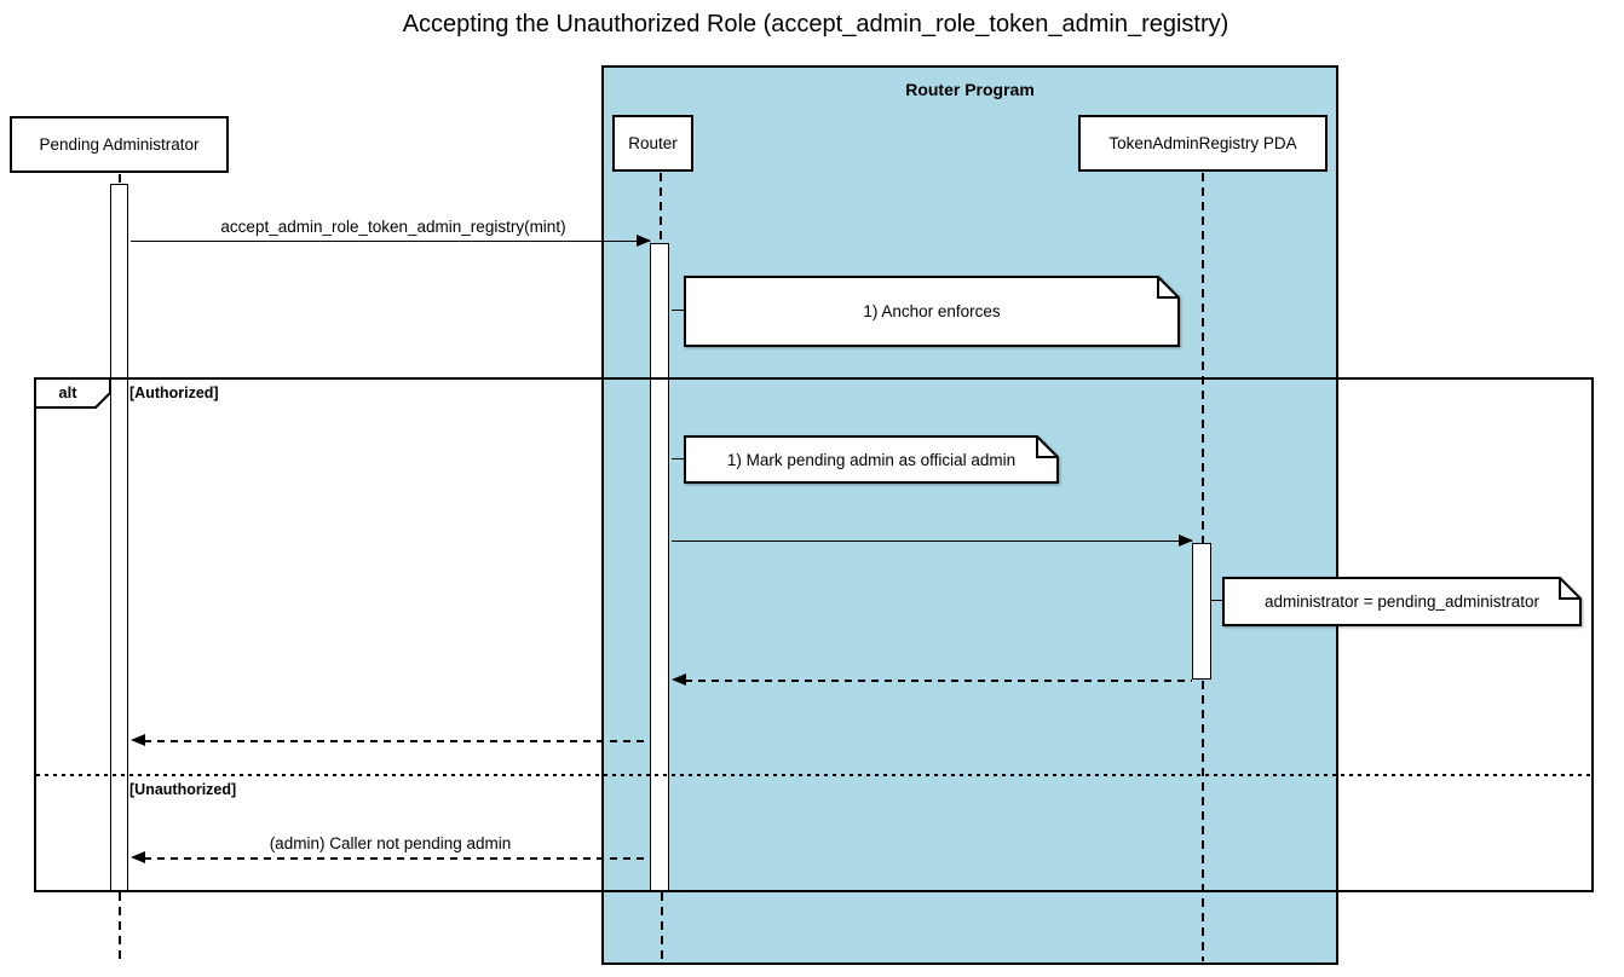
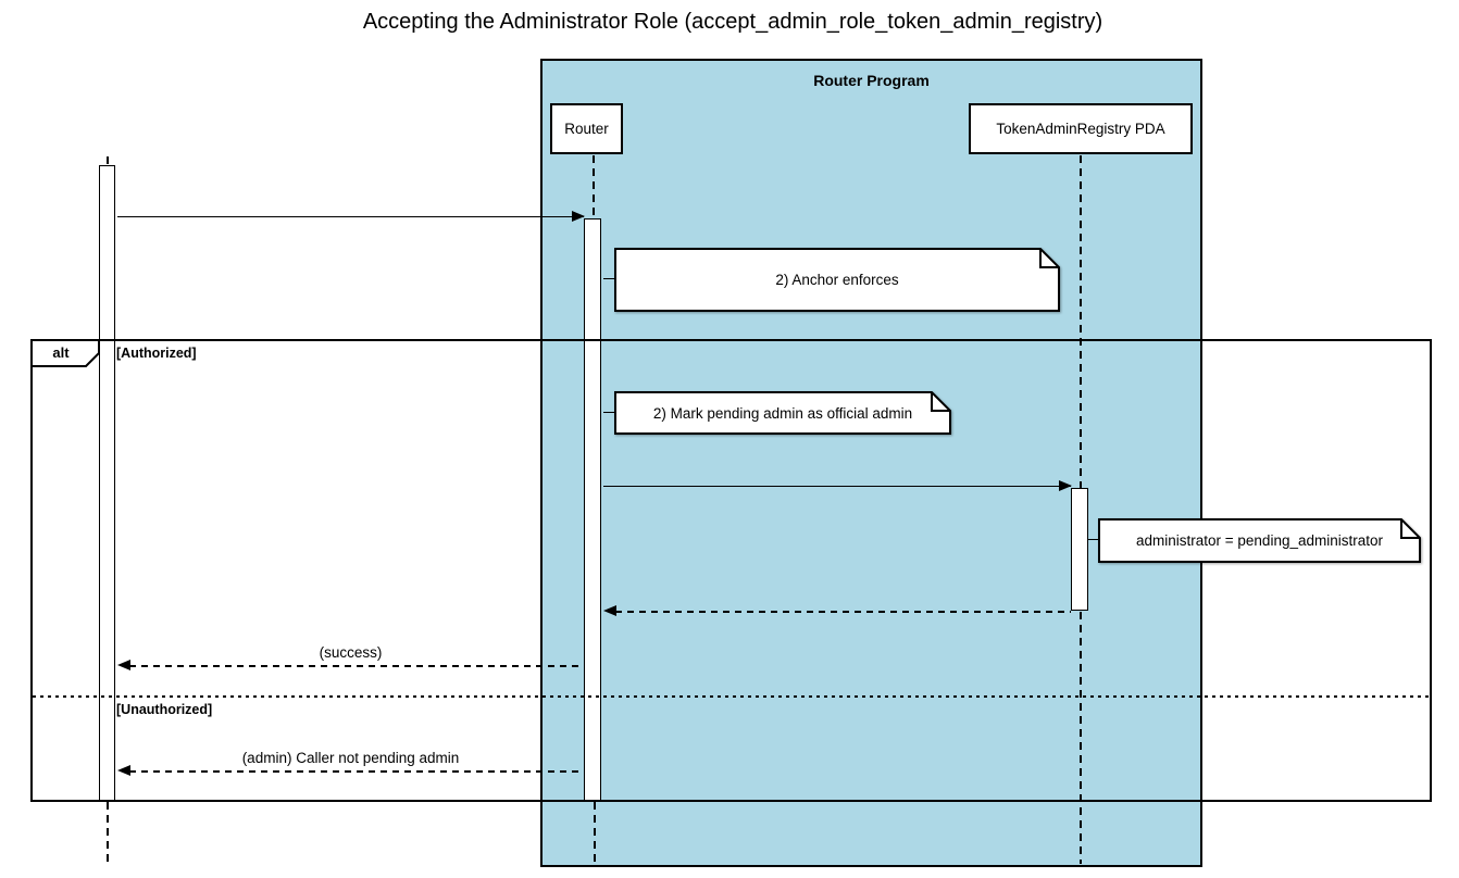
- Accepting the Unauthorized Role (accept_admin_role_token_admin_registry)
+ Accepting the Administrator Role (accept_admin_role_token_admin_registry)
  Router Program
- Pending Administrator
  Router
  TokenAdminRegistry PDA
- accept_admin_role_token_admin_registry(mint)
- 1) Anchor enforces
+ 2) Anchor enforces
  alt
  [Authorized]
  [Unauthorized]
- 1) Mark pending admin as official admin
+ 2) Mark pending admin as official admin
  administrator = pending_administrator
+ (success)
  (admin) Caller not pending admin
